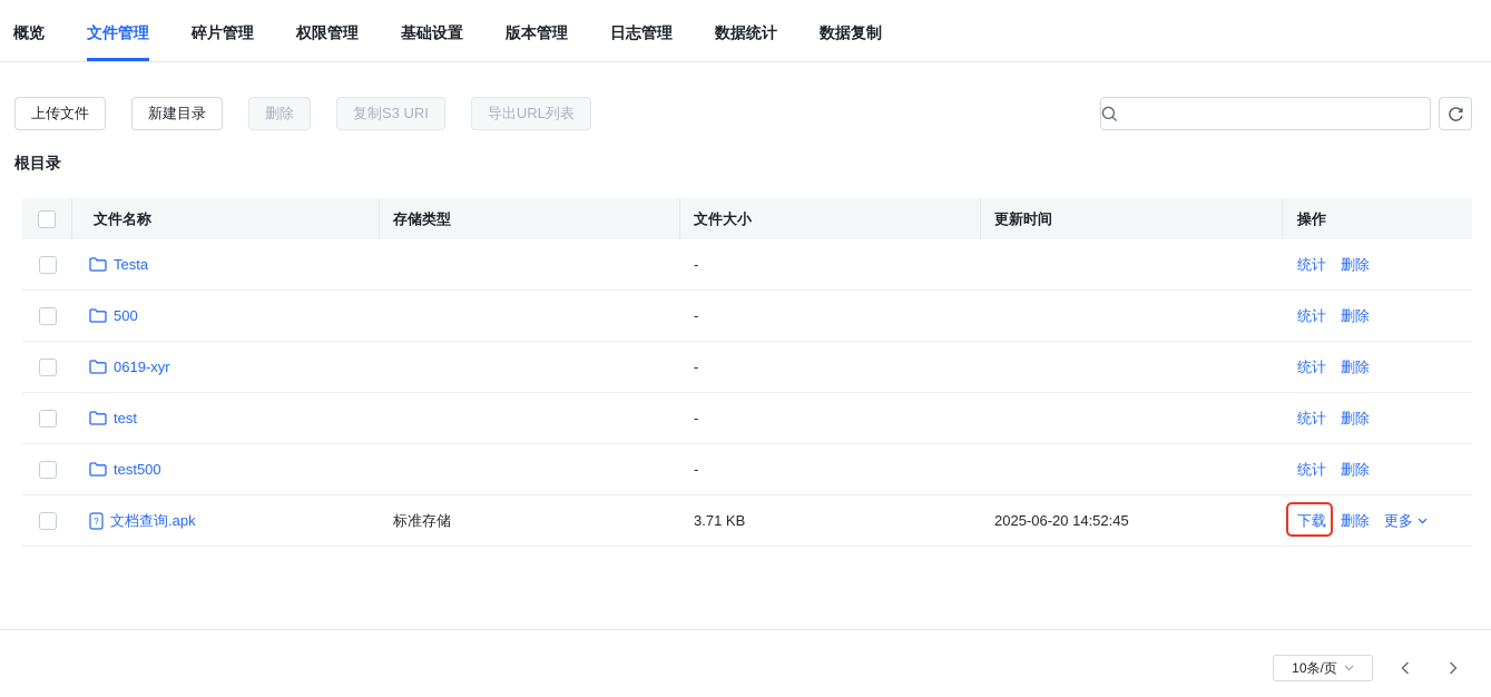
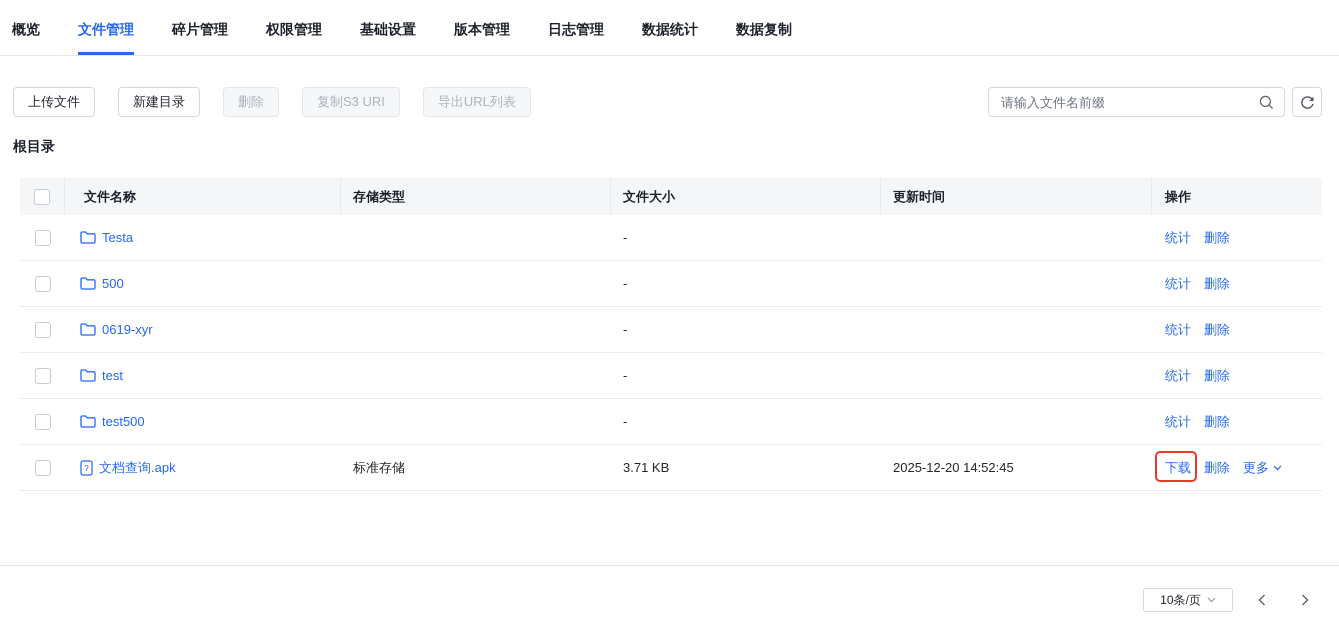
  概览
  文件管理
  碎片管理
  权限管理
  基础设置
  版本管理
  日志管理
  数据统计
  数据复制
  上传文件
  新建目录
  删除
  复制S3 URI
  导出URL列表
+ 请输入文件名前缀
  根目录
  文件名称
  存储类型
  文件大小
  更新时间
  操作
  Testa
  -
  统计
  删除
  500
  -
  统计
  删除
  0619-xyr
  -
  统计
  删除
  test
  -
  统计
  删除
  test500
  -
  统计
  删除
  ?
  文档查询.apk
  标准存储
  3.71 KB
- 2025-06-20 14:52:45
+ 2025-12-20 14:52:45
  下载
  删除
  更多
  10条/页
